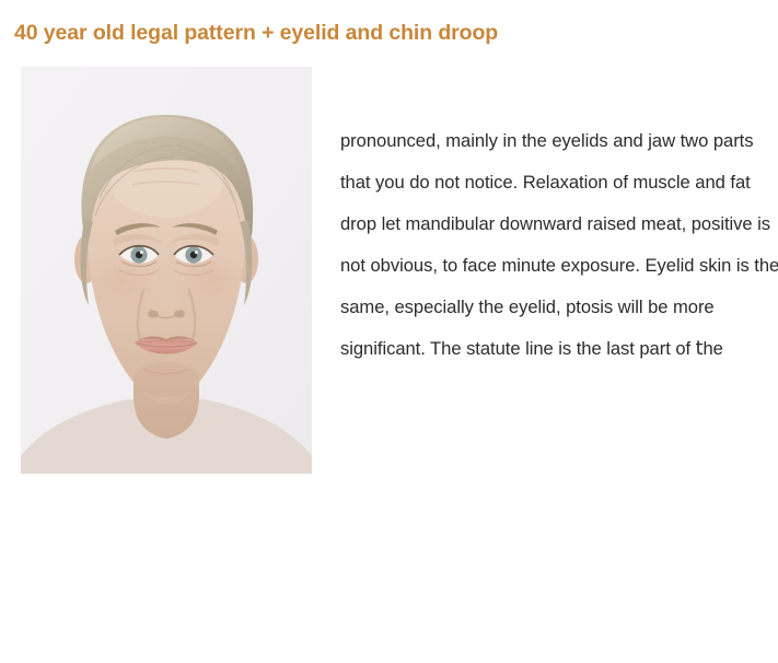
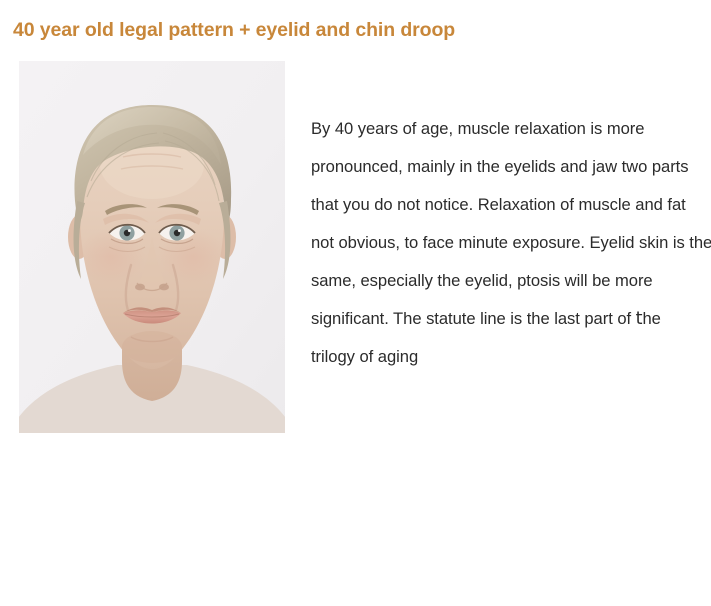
  40 year old legal pattern + eyelid and chin droop
+ By 40 years of age, muscle relaxation is more
  pronounced, mainly in the eyelids and jaw two parts
  that you do not notice. Relaxation of muscle and fat
- drop let mandibular downward raised meat, positive is
  not obvious, to face minute exposure. Eyelid skin is the
  same, especially the eyelid, ptosis will be more
  significant. The statute line is the last part of the
+ trilogy of aging
